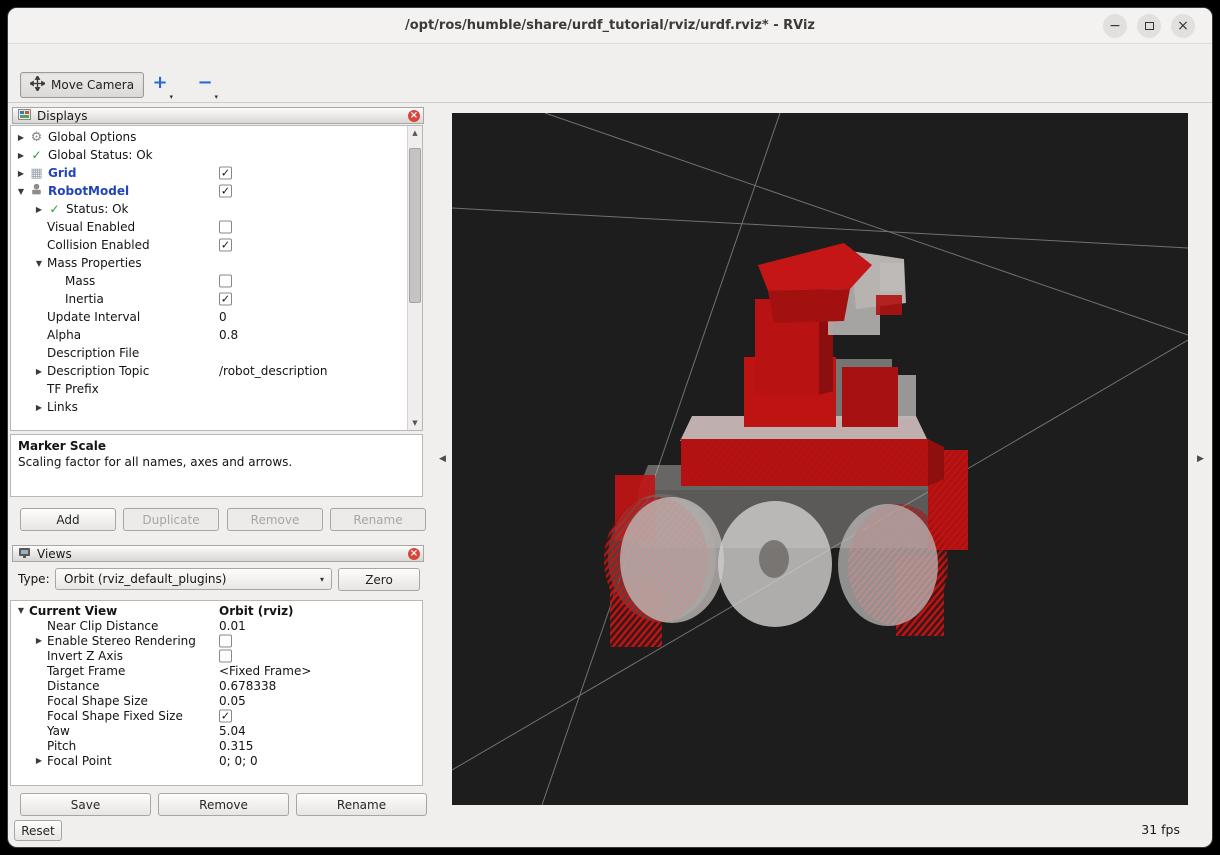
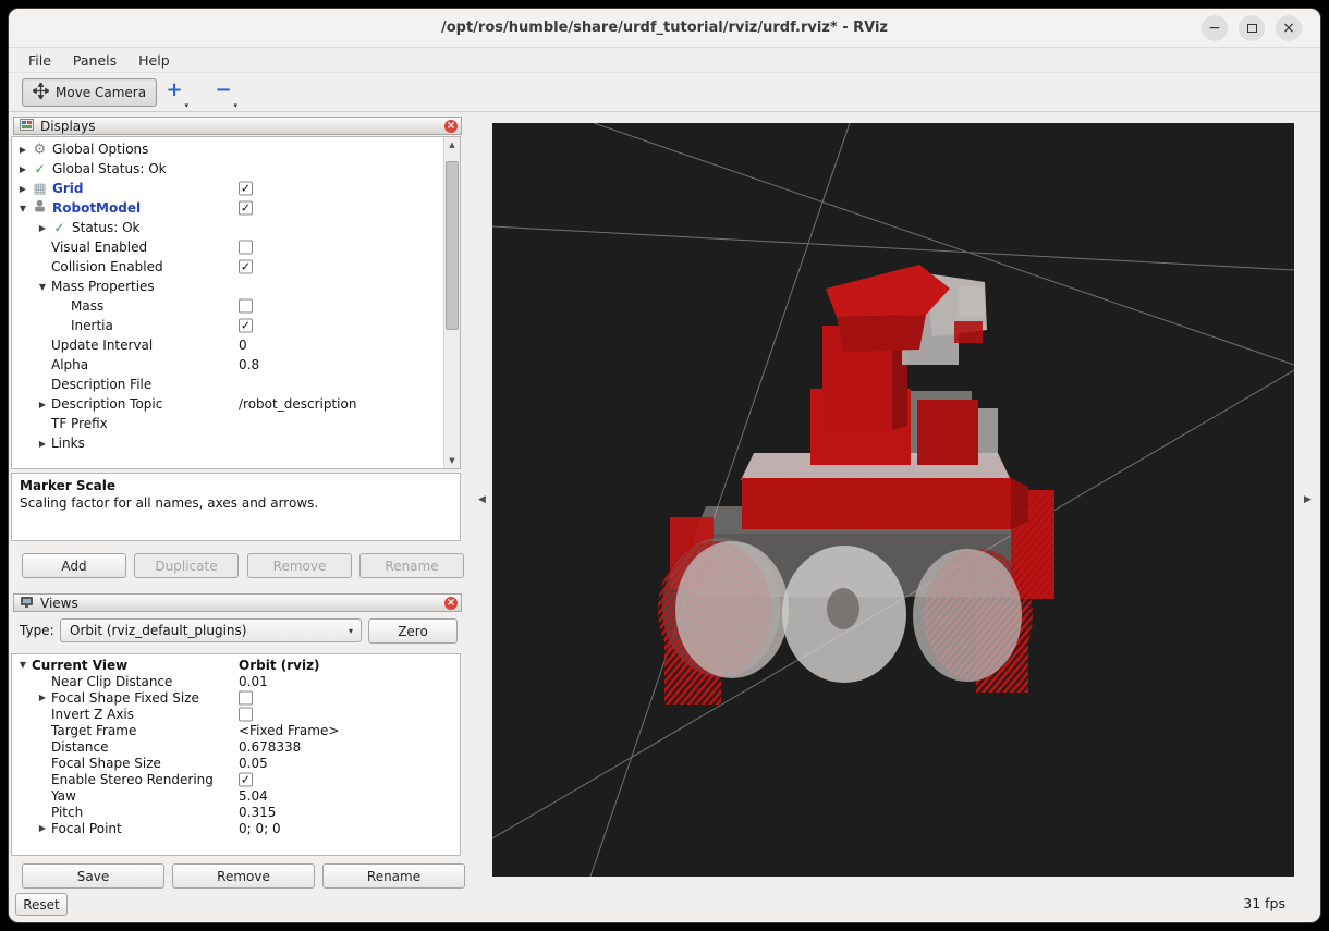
  /opt/ros/humble/share/urdf_tutorial/rviz/urdf.rviz* - RViz
  −
  ×
+ File
+ Panels
+ Help
  Move Camera
  +
  ▾
  −
  ▾
  Displays
  ×
  ▶
  ⚙
  Global Options
  ▶
  ✓
  Global Status: Ok
  ▶
  ▦
  Grid
  ✓
  ▼
  RobotModel
  ✓
  ▶
  ✓
  Status: Ok
  Visual Enabled
  Collision Enabled
  ✓
  ▼
  Mass Properties
  Mass
  Inertia
  ✓
  Update Interval
  0
  Alpha
  0.8
  Description File
  ▶
  Description Topic
  /robot_description
  TF Prefix
  ▶
  Links
  ▲
  ▼
  Marker Scale
  Scaling factor for all names, axes and arrows.
  Add
  Duplicate
  Remove
  Rename
  Views
  ×
  Type:
  Orbit (rviz_default_plugins)
  ▾
  Zero
  ▼
  Current View
  Orbit (rviz)
  Near Clip Distance
  0.01
  ▶
- Enable Stereo Rendering
+ Focal Shape Fixed Size
  Invert Z Axis
  Target Frame
  <Fixed Frame>
  Distance
  0.678338
  Focal Shape Size
  0.05
- Focal Shape Fixed Size
+ Enable Stereo Rendering
  ✓
  Yaw
  5.04
  Pitch
  0.315
  ▶
  Focal Point
  0; 0; 0
  Save
  Remove
  Rename
  Reset
  31 fps
  ◀
  ▶
